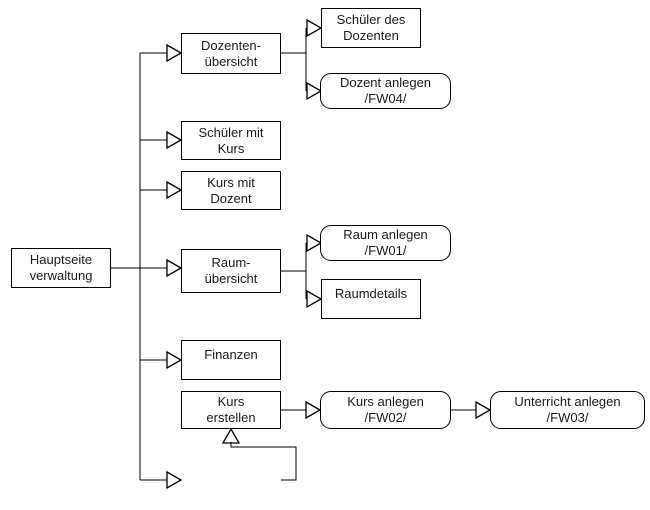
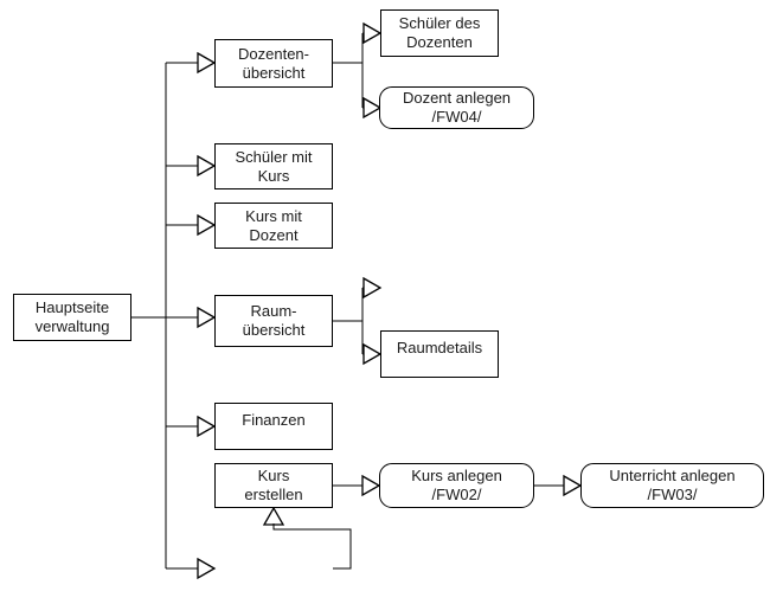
  Hauptseite
  verwaltung
  Dozenten-
  übersicht
  Schüler des
  Dozenten
  Dozent anlegen /FW04/
  Schüler mit
  Kurs
  Kurs mit
  Dozent
  Raum-
  übersicht
- Raum anlegen /FW01/
  Raumdetails
  Finanzen
  Kurs
  erstellen
  Kurs anlegen /FW02/
  Unterricht anlegen /FW03/
